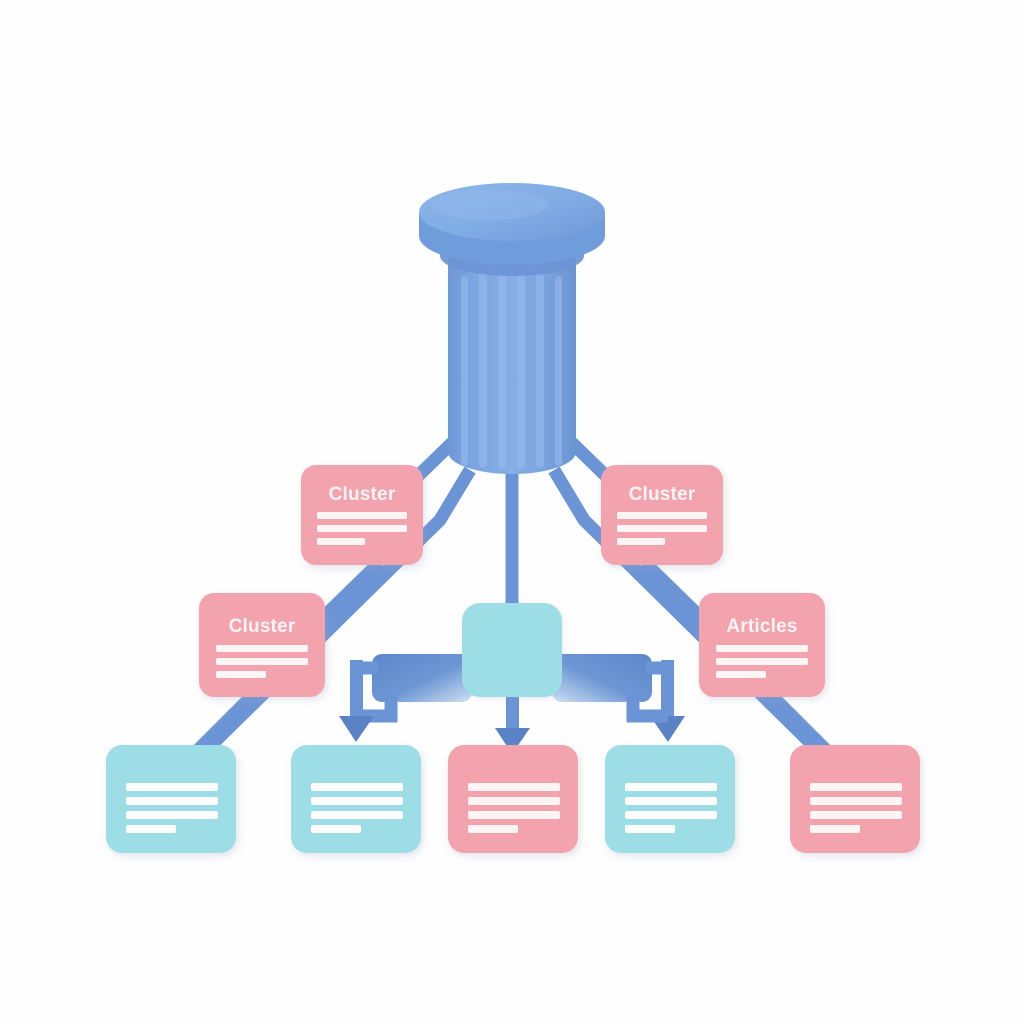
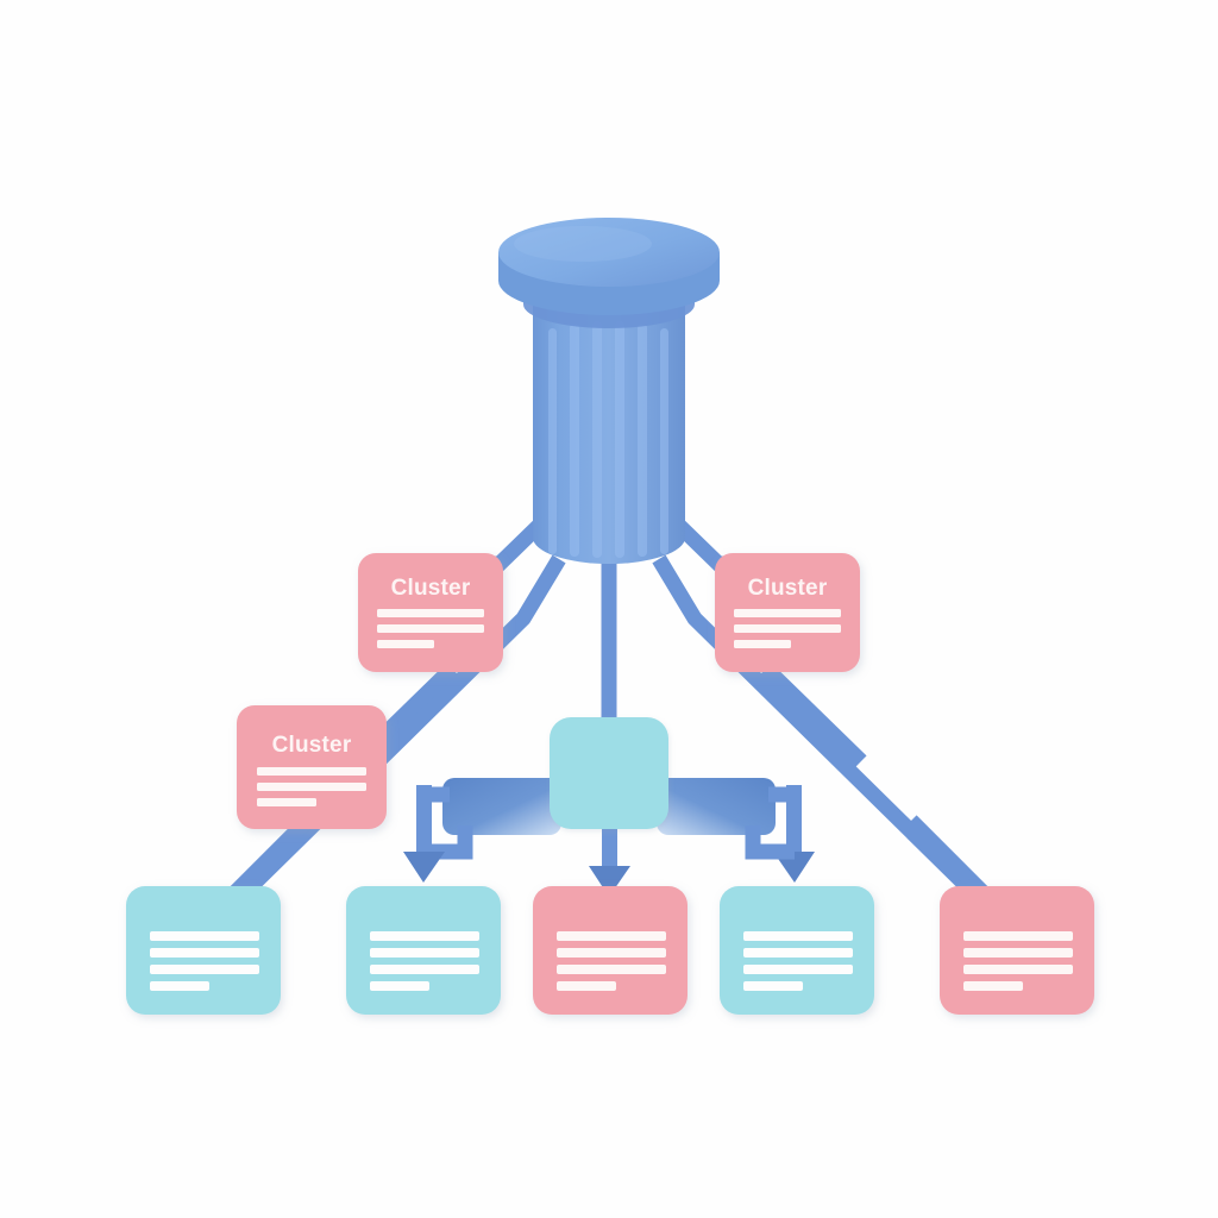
  Cluster
  Cluster
  Cluster
- Articles
